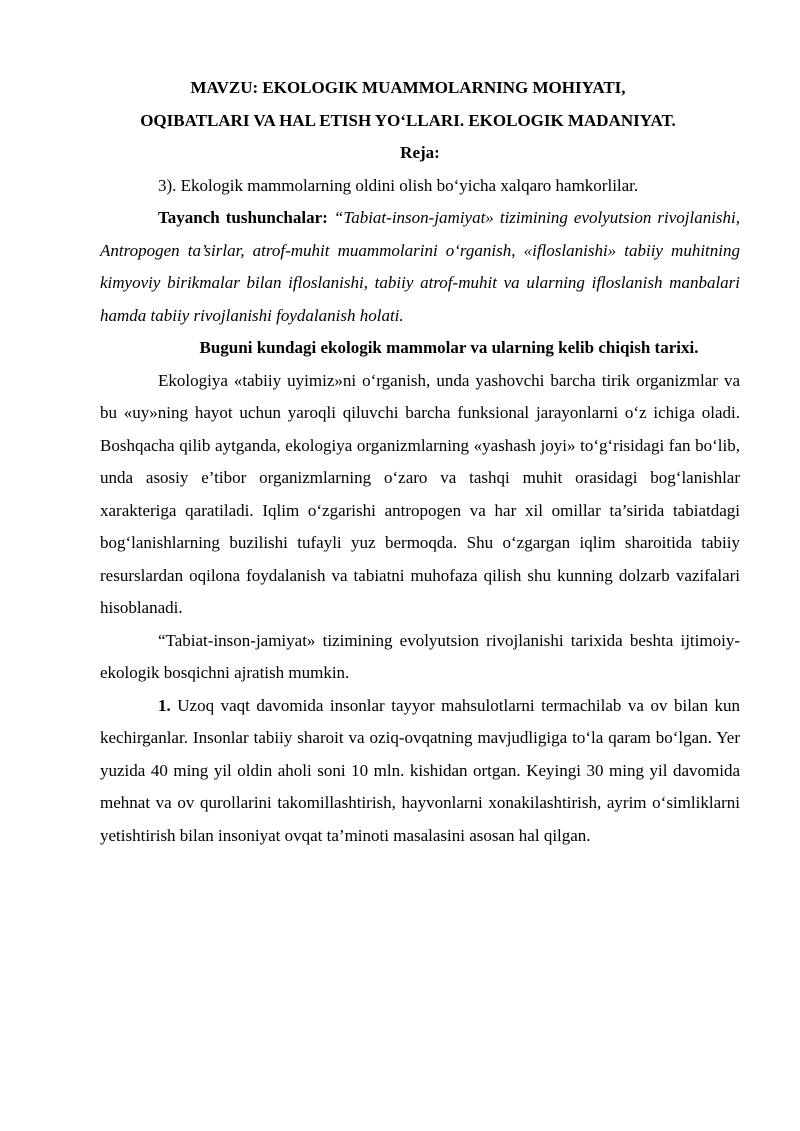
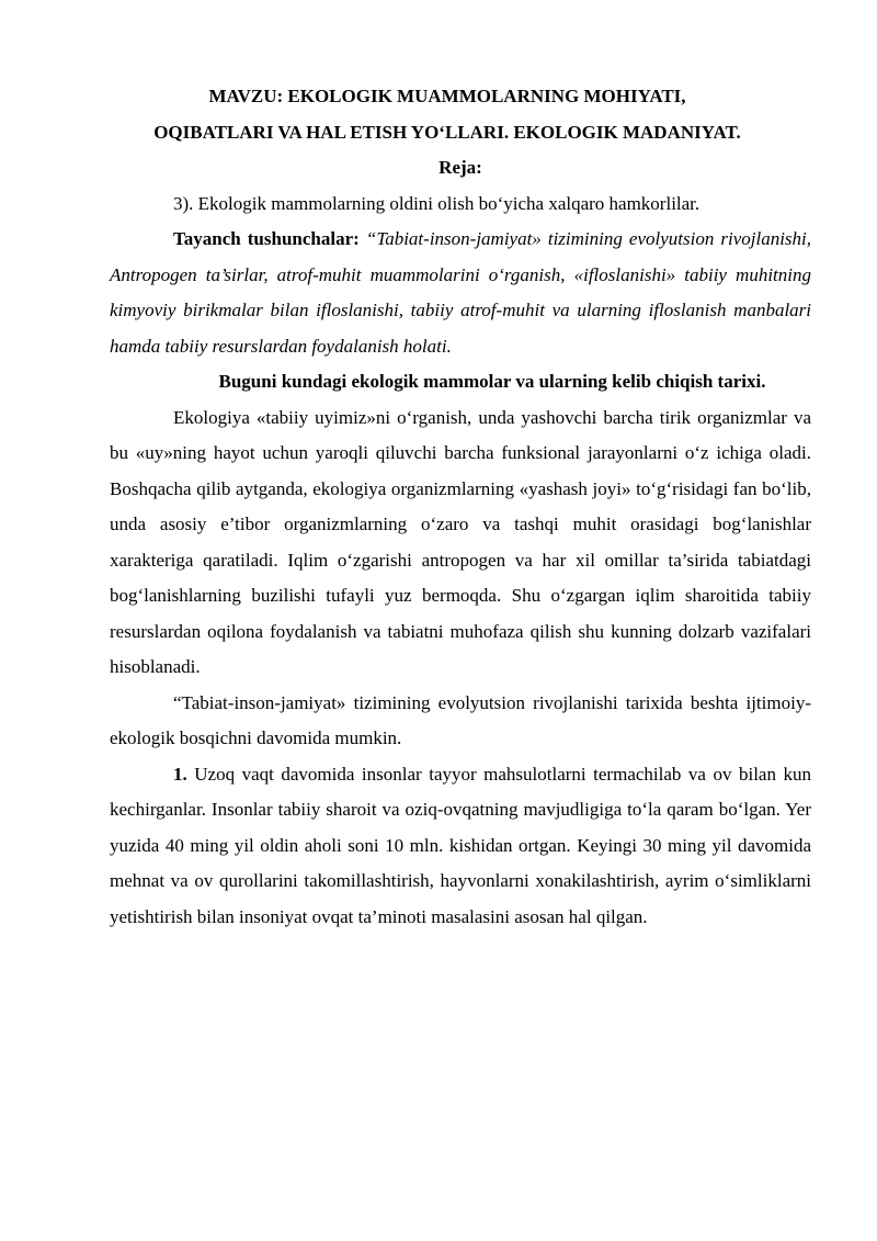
  MAVZU: EKOLOGIK MUAMMOLARNING MOHIYATI,
  OQIBATLARI VA HAL ETISH YO‘LLARI. EKOLOGIK MADANIYAT.
  Reja:
  3). Ekologik mammolarning oldini olish bo‘yicha xalqaro hamkorlilar.
- Tayanch tushunchalar: “Tabiat-inson-jamiyat» tizimining evolyutsion rivojlanishi, Antropogen ta’sirlar, atrof-muhit muammolarini o‘rganish, «ifloslanishi» tabiiy muhitning kimyoviy birikmalar bilan ifloslanishi, tabiiy atrof-muhit va ularning ifloslanish manbalari hamda tabiiy rivojlanishi foydalanish holati.
+ Tayanch tushunchalar: “Tabiat-inson-jamiyat» tizimining evolyutsion rivojlanishi, Antropogen ta’sirlar, atrof-muhit muammolarini o‘rganish, «ifloslanishi» tabiiy muhitning kimyoviy birikmalar bilan ifloslanishi, tabiiy atrof-muhit va ularning ifloslanish manbalari hamda tabiiy resurslardan foydalanish holati.
  Buguni kundagi ekologik mammolar va ularning kelib chiqish tarixi.
  Ekologiya «tabiiy uyimiz»ni o‘rganish, unda yashovchi barcha tirik organizmlar va bu «uy»ning hayot uchun yaroqli qiluvchi barcha funksional jarayonlarni o‘z ichiga oladi. Boshqacha qilib aytganda, ekologiya organizmlarning «yashash joyi» to‘g‘risidagi fan bo‘lib, unda asosiy e’tibor organizmlarning o‘zaro va tashqi muhit orasidagi bog‘lanishlar xarakteriga qaratiladi. Iqlim o‘zgarishi antropogen va har xil omillar ta’sirida tabiatdagi bog‘lanishlarning buzilishi tufayli yuz bermoqda. Shu o‘zgargan iqlim sharoitida tabiiy resurslardan oqilona foydalanish va tabiatni muhofaza qilish shu kunning dolzarb vazifalari hisoblanadi.
- “Tabiat-inson-jamiyat» tizimining evolyutsion rivojlanishi tarixida beshta ijtimoiy-ekologik bosqichni ajratish mumkin.
+ “Tabiat-inson-jamiyat» tizimining evolyutsion rivojlanishi tarixida beshta ijtimoiy-ekologik bosqichni davomida mumkin.
  1. Uzoq vaqt davomida insonlar tayyor mahsulotlarni termachilab va ov bilan kun kechirganlar. Insonlar tabiiy sharoit va oziq-ovqatning mavjudligiga to‘la qaram bo‘lgan. Yer yuzida 40 ming yil oldin aholi soni 10 mln. kishidan ortgan. Keyingi 30 ming yil davomida mehnat va ov qurollarini takomillashtirish, hayvonlarni xonakilashtirish, ayrim o‘simliklarni yetishtirish bilan insoniyat ovqat ta’minoti masalasini asosan hal qilgan.
